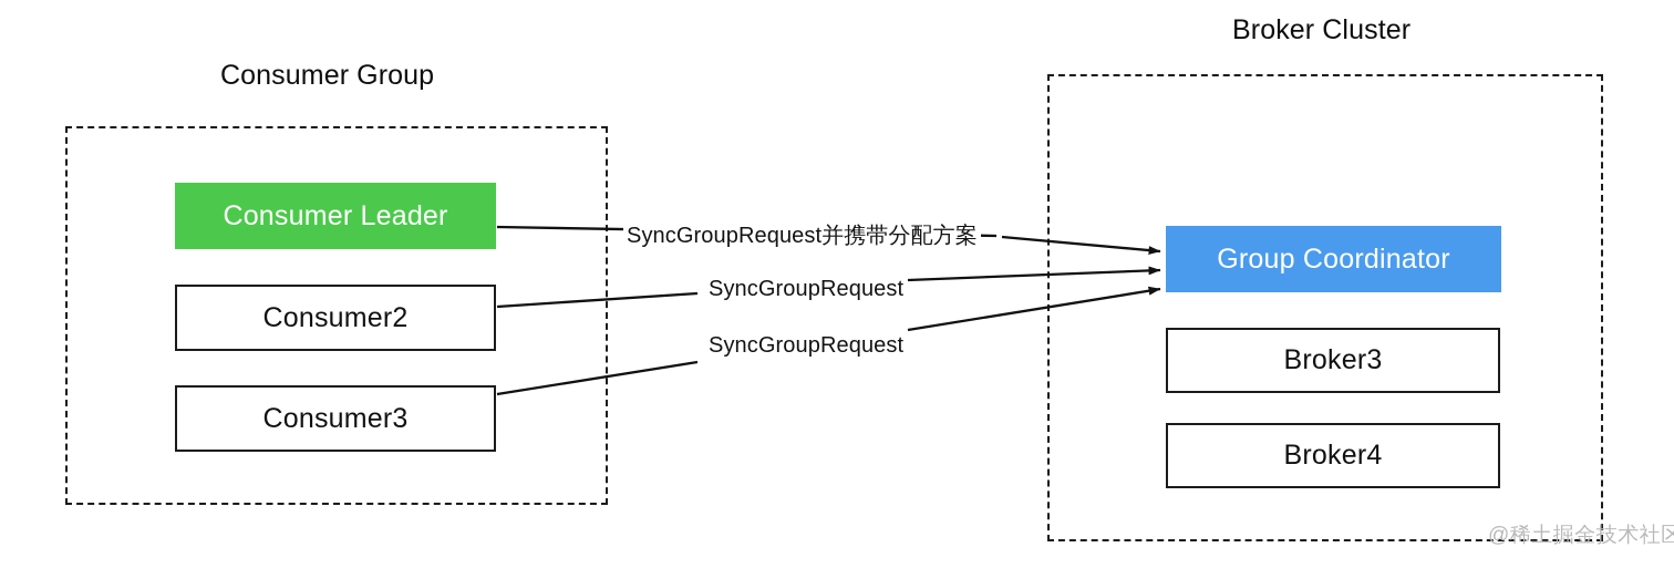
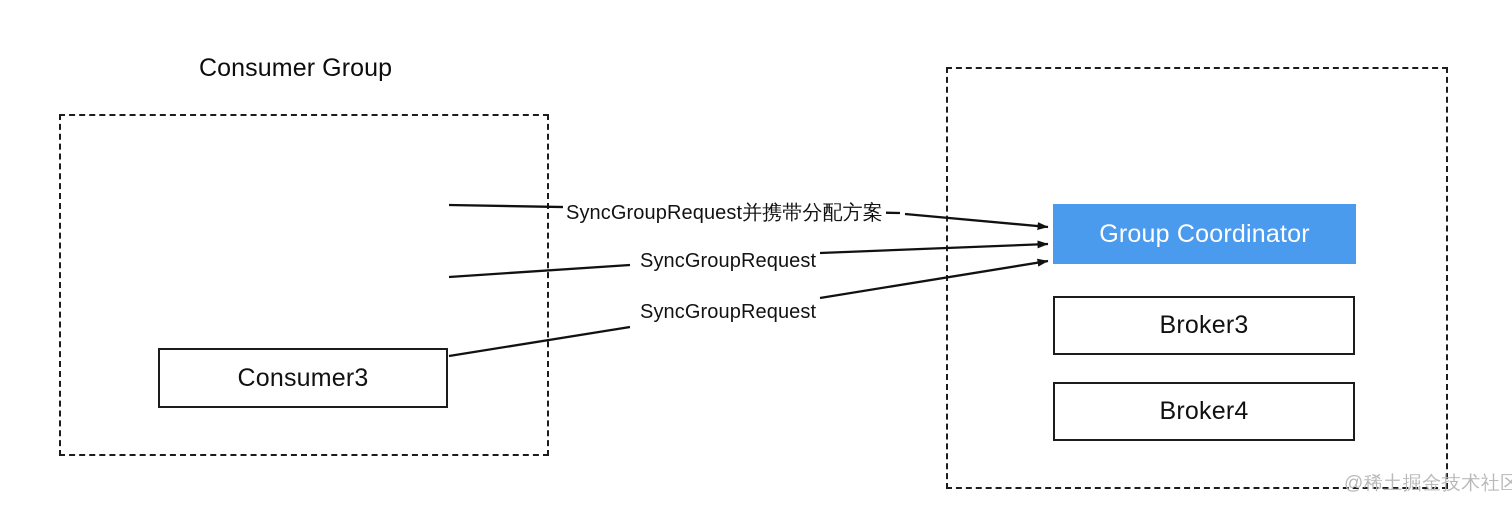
  Consumer Group
- Broker Cluster
- Consumer Leader
- Consumer2
  Consumer3
  Group Coordinator
  Broker3
  Broker4
  SyncGroupRequest并携带分配方案
  SyncGroupRequest
  SyncGroupRequest
  @稀土掘金技术社区
